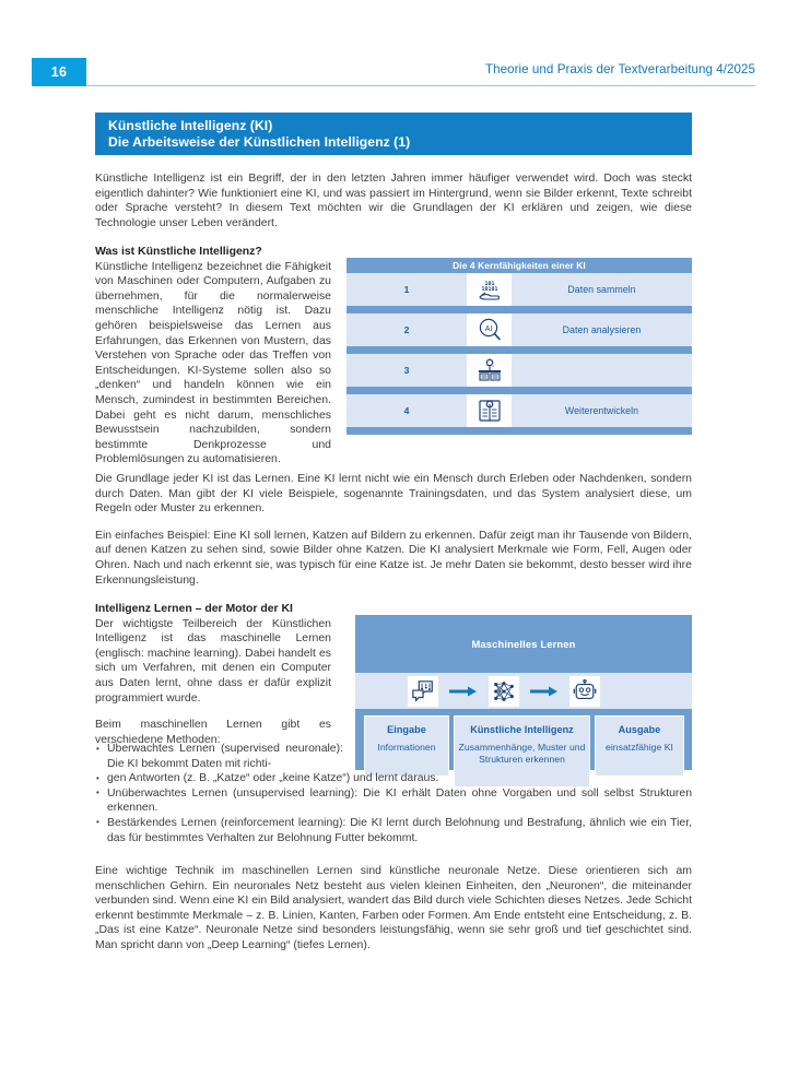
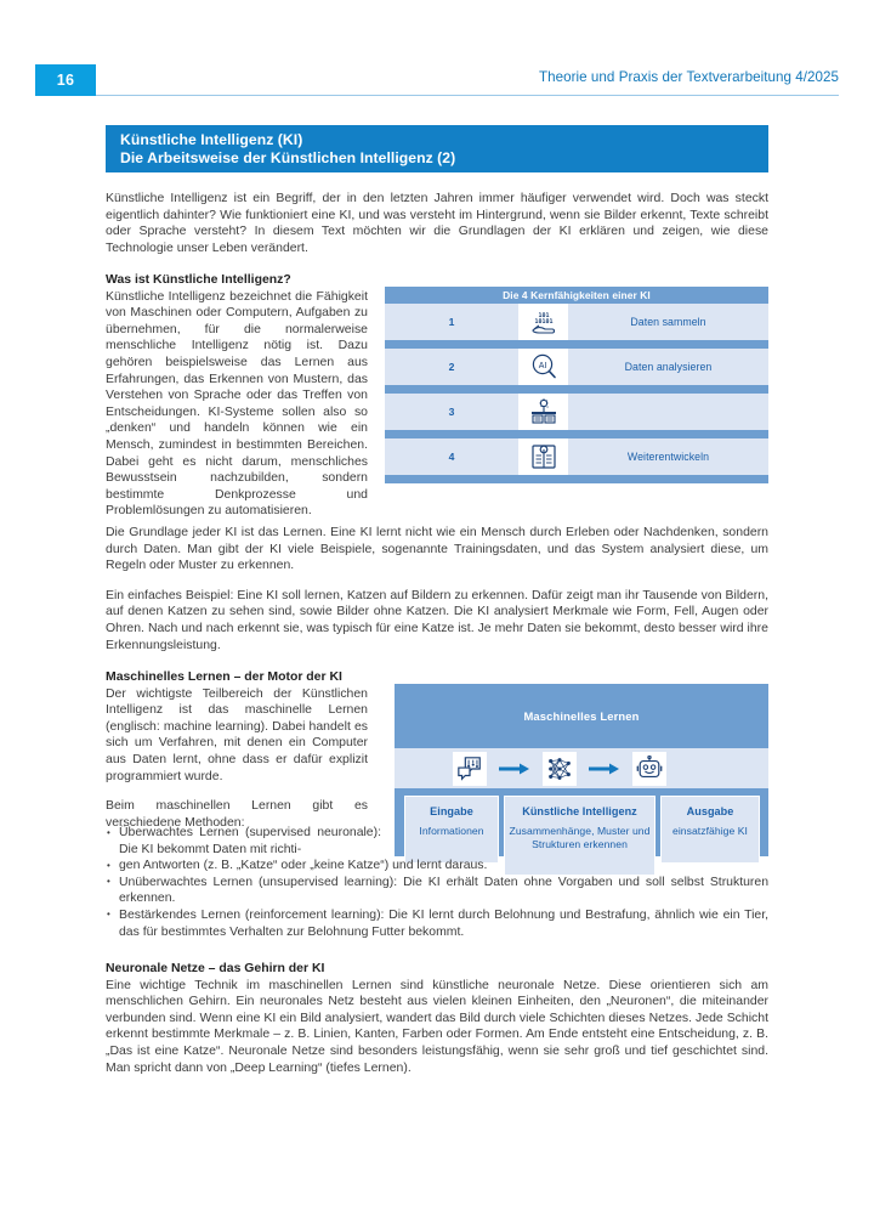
  16
  Theorie und Praxis der Textverarbeitung 4/2025
  Künstliche Intelligenz (KI)
- Die Arbeitsweise der Künstlichen Intelligenz (1)
+ Die Arbeitsweise der Künstlichen Intelligenz (2)
- Künstliche Intelligenz ist ein Begriff, der in den letzten Jahren immer häufiger verwendet wird. Doch was steckt eigentlich dahinter? Wie funktioniert eine KI, und was passiert im Hintergrund, wenn sie Bilder erkennt, Texte schreibt oder Sprache versteht? In diesem Text möchten wir die Grundlagen der KI erklären und zeigen, wie diese Technologie unser Leben verändert.
+ Künstliche Intelligenz ist ein Begriff, der in den letzten Jahren immer häufiger verwendet wird. Doch was steckt eigentlich dahinter? Wie funktioniert eine KI, und was versteht im Hintergrund, wenn sie Bilder erkennt, Texte schreibt oder Sprache versteht? In diesem Text möchten wir die Grundlagen der KI erklären und zeigen, wie diese Technologie unser Leben verändert.
  Was ist Künstliche Intelligenz?
  Künstliche Intelligenz bezeichnet die Fähigkeit von Maschinen oder Computern, Aufgaben zu übernehmen, für die normalerweise menschliche Intelligenz nötig ist. Dazu gehören beispielsweise das Lernen aus Erfahrungen, das Erkennen von Mustern, das Verstehen von Sprache oder das Treffen von Entscheidungen. KI-Systeme sollen also so „denken“ und handeln können wie ein Mensch, zumindest in bestimmten Bereichen. Dabei geht es nicht darum, menschliches Bewusstsein nachzubilden, sondern bestimmte Denkprozesse und Problemlösungen zu automatisieren.
  Die 4 Kernfähigkeiten einer KI
  1
  Daten sammeln
  2
  Daten analysieren
  3
  4
  Weiterentwickeln
  Die Grundlage jeder KI ist das Lernen. Eine KI lernt nicht wie ein Mensch durch Erleben oder Nachdenken, sondern durch Daten. Man gibt der KI viele Beispiele, sogenannte Trainingsdaten, und das System analysiert diese, um Regeln oder Muster zu erkennen.
  Ein einfaches Beispiel: Eine KI soll lernen, Katzen auf Bildern zu erkennen. Dafür zeigt man ihr Tausende von Bildern, auf denen Katzen zu sehen sind, sowie Bilder ohne Katzen. Die KI analysiert Merkmale wie Form, Fell, Augen oder Ohren. Nach und nach erkennt sie, was typisch für eine Katze ist. Je mehr Daten sie bekommt, desto besser wird ihre Erkennungsleistung.
- Intelligenz Lernen – der Motor der KI
+ Maschinelles Lernen – der Motor der KI
  Der wichtigste Teilbereich der Künstlichen Intelligenz ist das maschinelle Lernen (englisch: machine learning). Dabei handelt es sich um Verfahren, mit denen ein Computer aus Daten lernt, ohne dass er dafür explizit programmiert wurde.
  Beim maschinellen Lernen gibt es verschiedene Methoden:
  Maschinelles Lernen
  Eingabe
  Informationen
  Künstliche Intelligenz
  Zusammenhänge, Muster und Strukturen erkennen
  Ausgabe
  einsatzfähige KI
  Überwachtes Lernen (supervised neuronale): Die KI bekommt Daten mit richti-
  gen Antworten (z. B. „Katze“ oder „keine Katze“) und lernt daraus.
  Unüberwachtes Lernen (unsupervised learning): Die KI erhält Daten ohne Vorgaben und soll selbst Strukturen erkennen.
  Bestärkendes Lernen (reinforcement learning): Die KI lernt durch Belohnung und Bestrafung, ähnlich wie ein Tier, das für bestimmtes Verhalten zur Belohnung Futter bekommt.
+ Neuronale Netze – das Gehirn der KI
  Eine wichtige Technik im maschinellen Lernen sind künstliche neuronale Netze. Diese orientieren sich am menschlichen Gehirn. Ein neuronales Netz besteht aus vielen kleinen Einheiten, den „Neuronen“, die miteinander verbunden sind. Wenn eine KI ein Bild analysiert, wandert das Bild durch viele Schichten dieses Netzes. Jede Schicht erkennt bestimmte Merkmale – z. B. Linien, Kanten, Farben oder Formen. Am Ende entsteht eine Entscheidung, z. B. „Das ist eine Katze“. Neuronale Netze sind besonders leistungsfähig, wenn sie sehr groß und tief geschichtet sind. Man spricht dann von „Deep Learning“ (tiefes Lernen).
